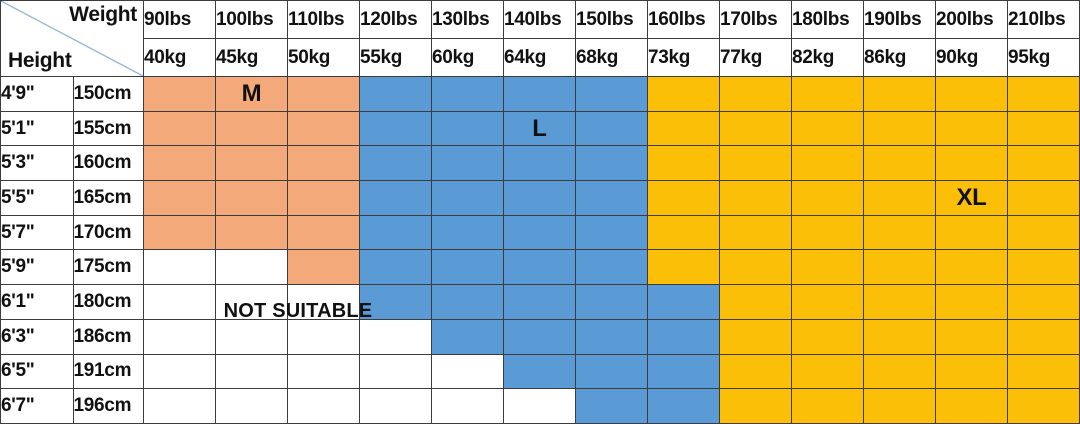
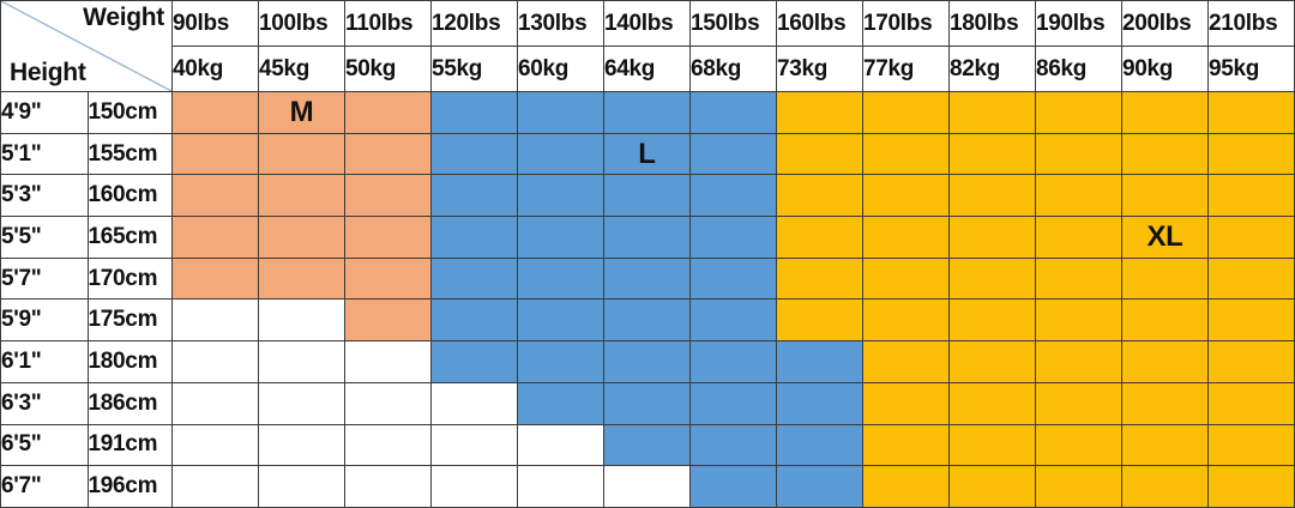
  Weight Height	90lbs	100lbs	110lbs	120lbs	130lbs	140lbs	150lbs	160lbs	170lbs	180lbs	190lbs	200lbs	210lbs
  40kg	45kg	50kg	55kg	60kg	64kg	68kg	73kg	77kg	82kg	86kg	90kg	95kg
  4'9"	150cm		M
  5'1"	155cm						L
  5'3"	160cm
  5'5"	165cm												XL
  5'7"	170cm
  5'9"	175cm
  6'1"	180cm
  6'3"	186cm
  6'5"	191cm
  6'7"	196cm
- NOT SUITABLE
